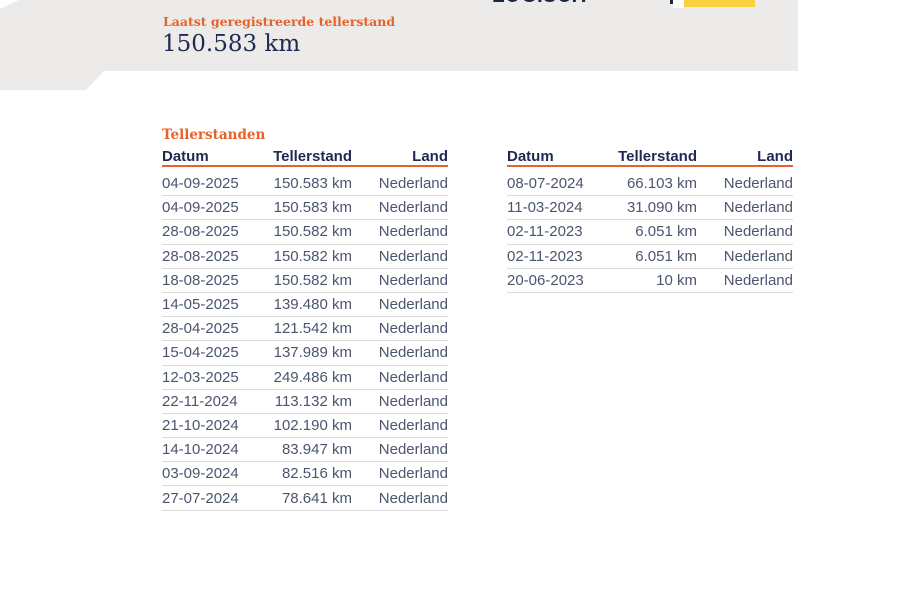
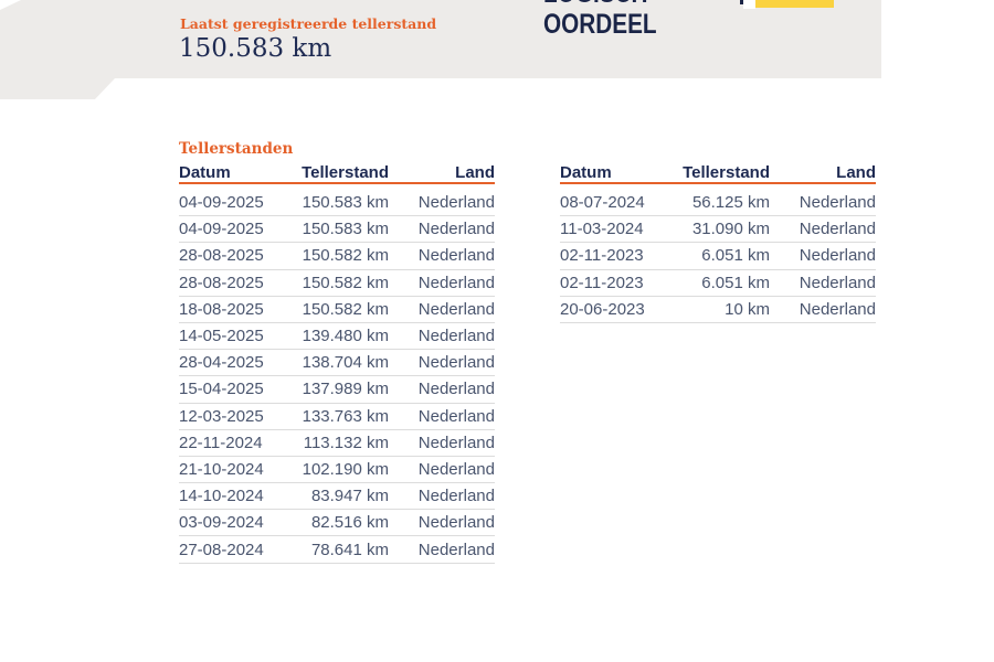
  Laatst geregistreerde tellerstand
  150.583 km
+ OORDEEL
  Tellerstanden
  Datum
  Tellerstand
  Land
  04-09-2025
  150.583 km
  Nederland
  04-09-2025
  150.583 km
  Nederland
  28-08-2025
  150.582 km
  Nederland
  28-08-2025
  150.582 km
  Nederland
  18-08-2025
  150.582 km
  Nederland
  14-05-2025
  139.480 km
  Nederland
  28-04-2025
- 121.542 km
+ 138.704 km
  Nederland
  15-04-2025
  137.989 km
  Nederland
  12-03-2025
- 249.486 km
+ 133.763 km
  Nederland
  22-11-2024
  113.132 km
  Nederland
  21-10-2024
  102.190 km
  Nederland
  14-10-2024
  83.947 km
  Nederland
  03-09-2024
  82.516 km
  Nederland
- 27-07-2024
+ 27-08-2024
  78.641 km
  Nederland
  Datum
  Tellerstand
  Land
  08-07-2024
- 66.103 km
+ 56.125 km
  Nederland
  11-03-2024
  31.090 km
  Nederland
  02-11-2023
  6.051 km
  Nederland
  02-11-2023
  6.051 km
  Nederland
  20-06-2023
  10 km
  Nederland
